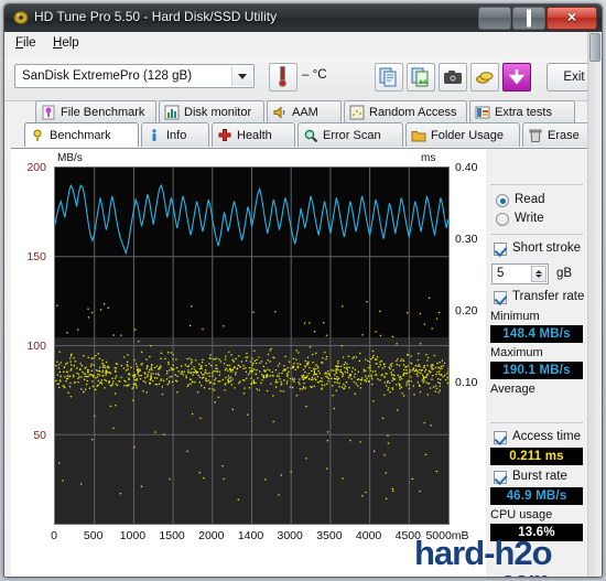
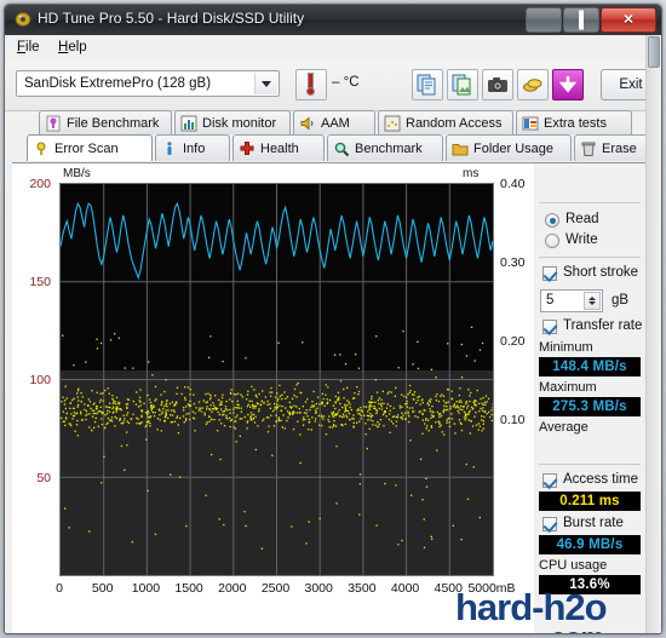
  HD Tune Pro 5.50 - Hard Disk/SSD Utility
  ✕
  File
  Help
  SanDisk ExtremePro (128 gB)
  – °C
  Exit
  File Benchmark
  Disk monitor
  AAM
  Random Access
  Extra tests
- Benchmark
+ Error Scan
  Info
  Health
- Error Scan
+ Benchmark
  Folder Usage
  Erase
  MB/s
  ms
  200
  150
  100
  50
  0.40
  0.30
  0.20
  0.10
  0
  500
  1000
  1500
  2000
- 1400
+ 2500
  3000
  3500
  4000
  4500
  5000mB
  Read
  Write
  Short stroke
  5
  gB
  Transfer rate
  Minimum
  148.4 MB/s
  Maximum
- 190.1 MB/s
+ 275.3 MB/s
  Average
  Access time
  0.211 ms
  Burst rate
  46.9 MB/s
  CPU usage
  13.6%
  hard-h2o
